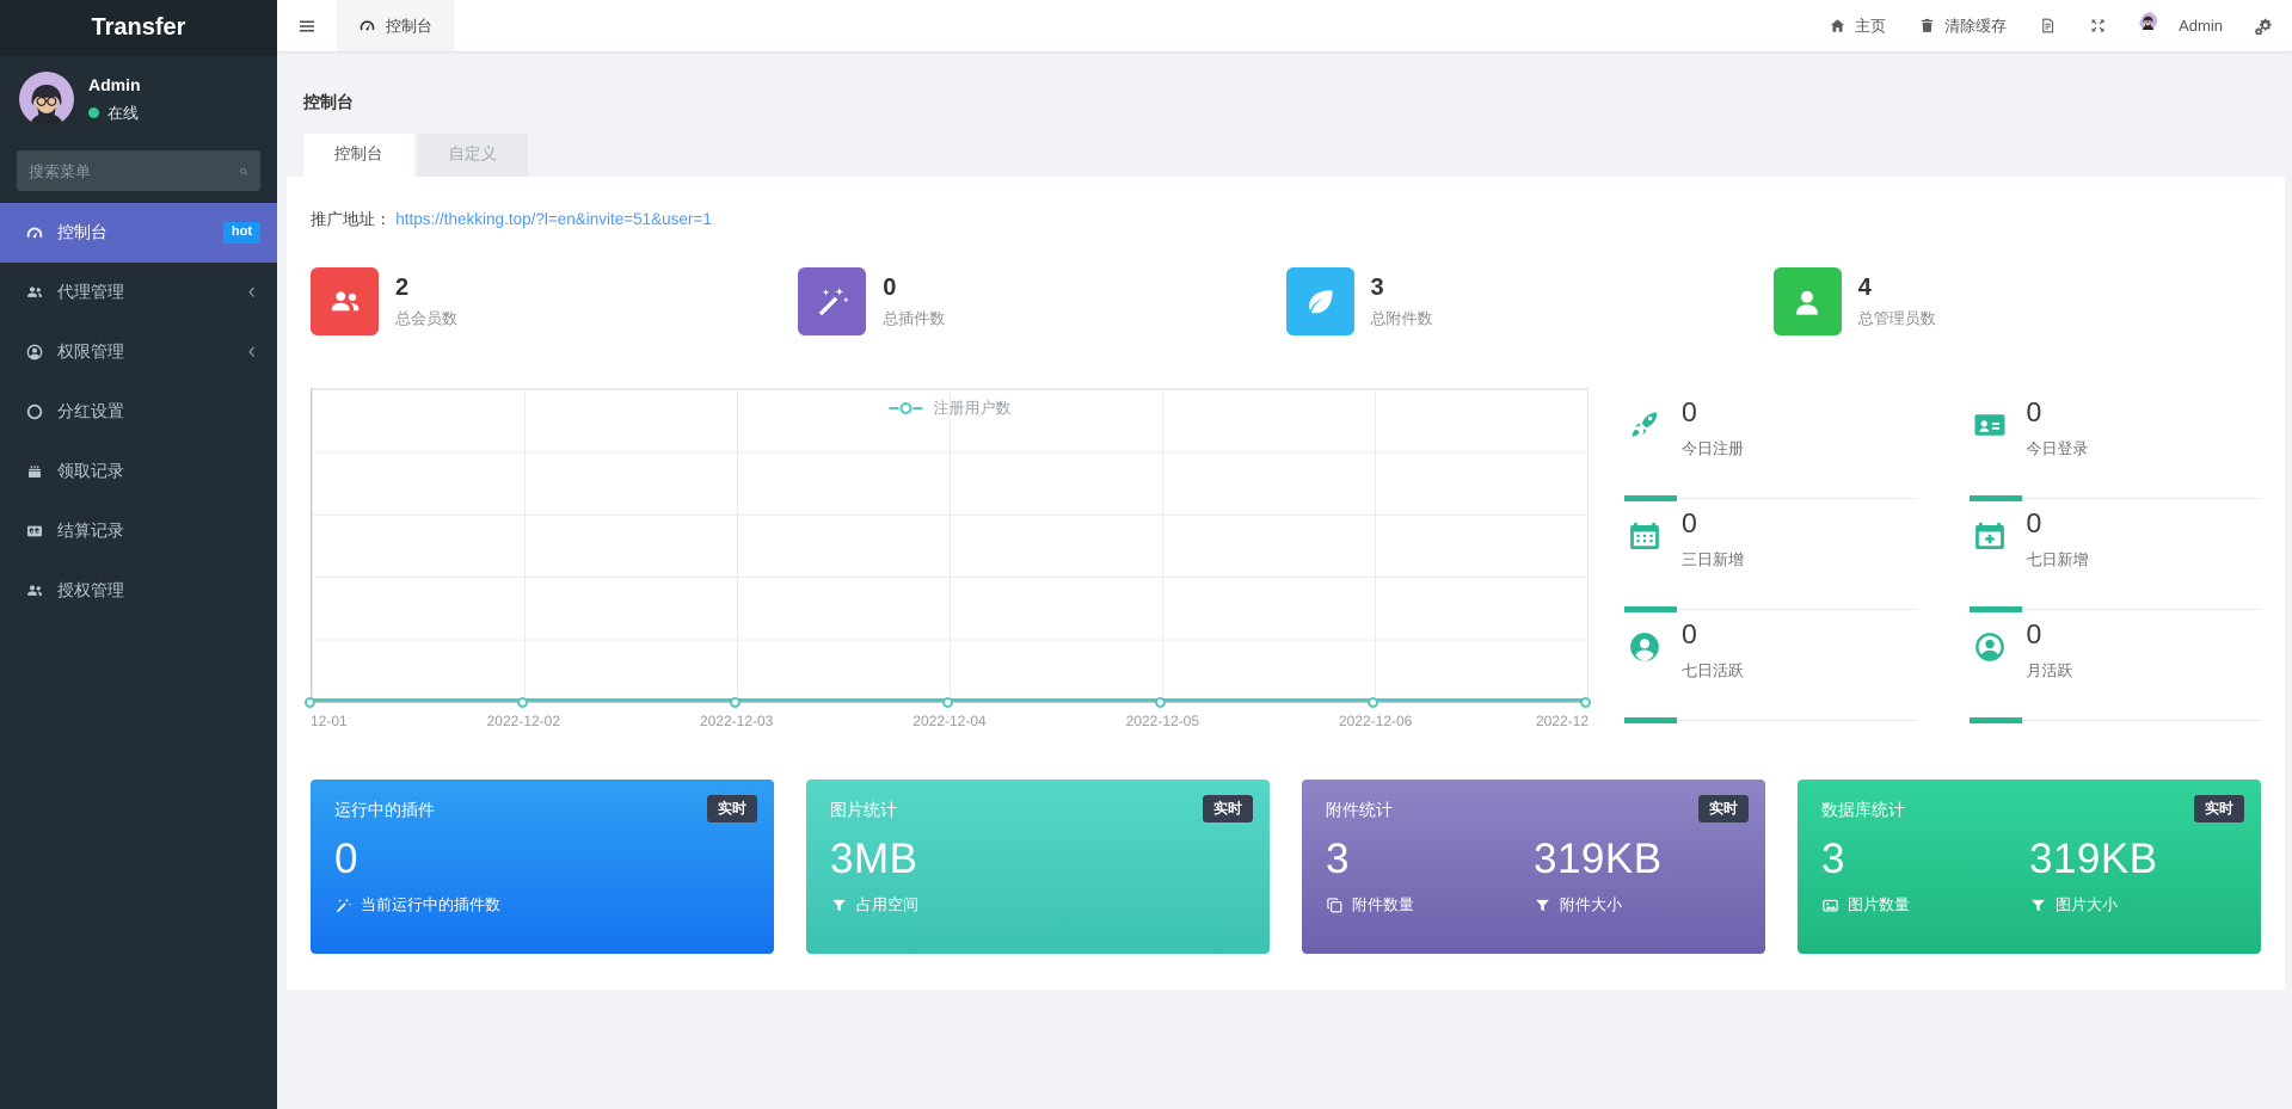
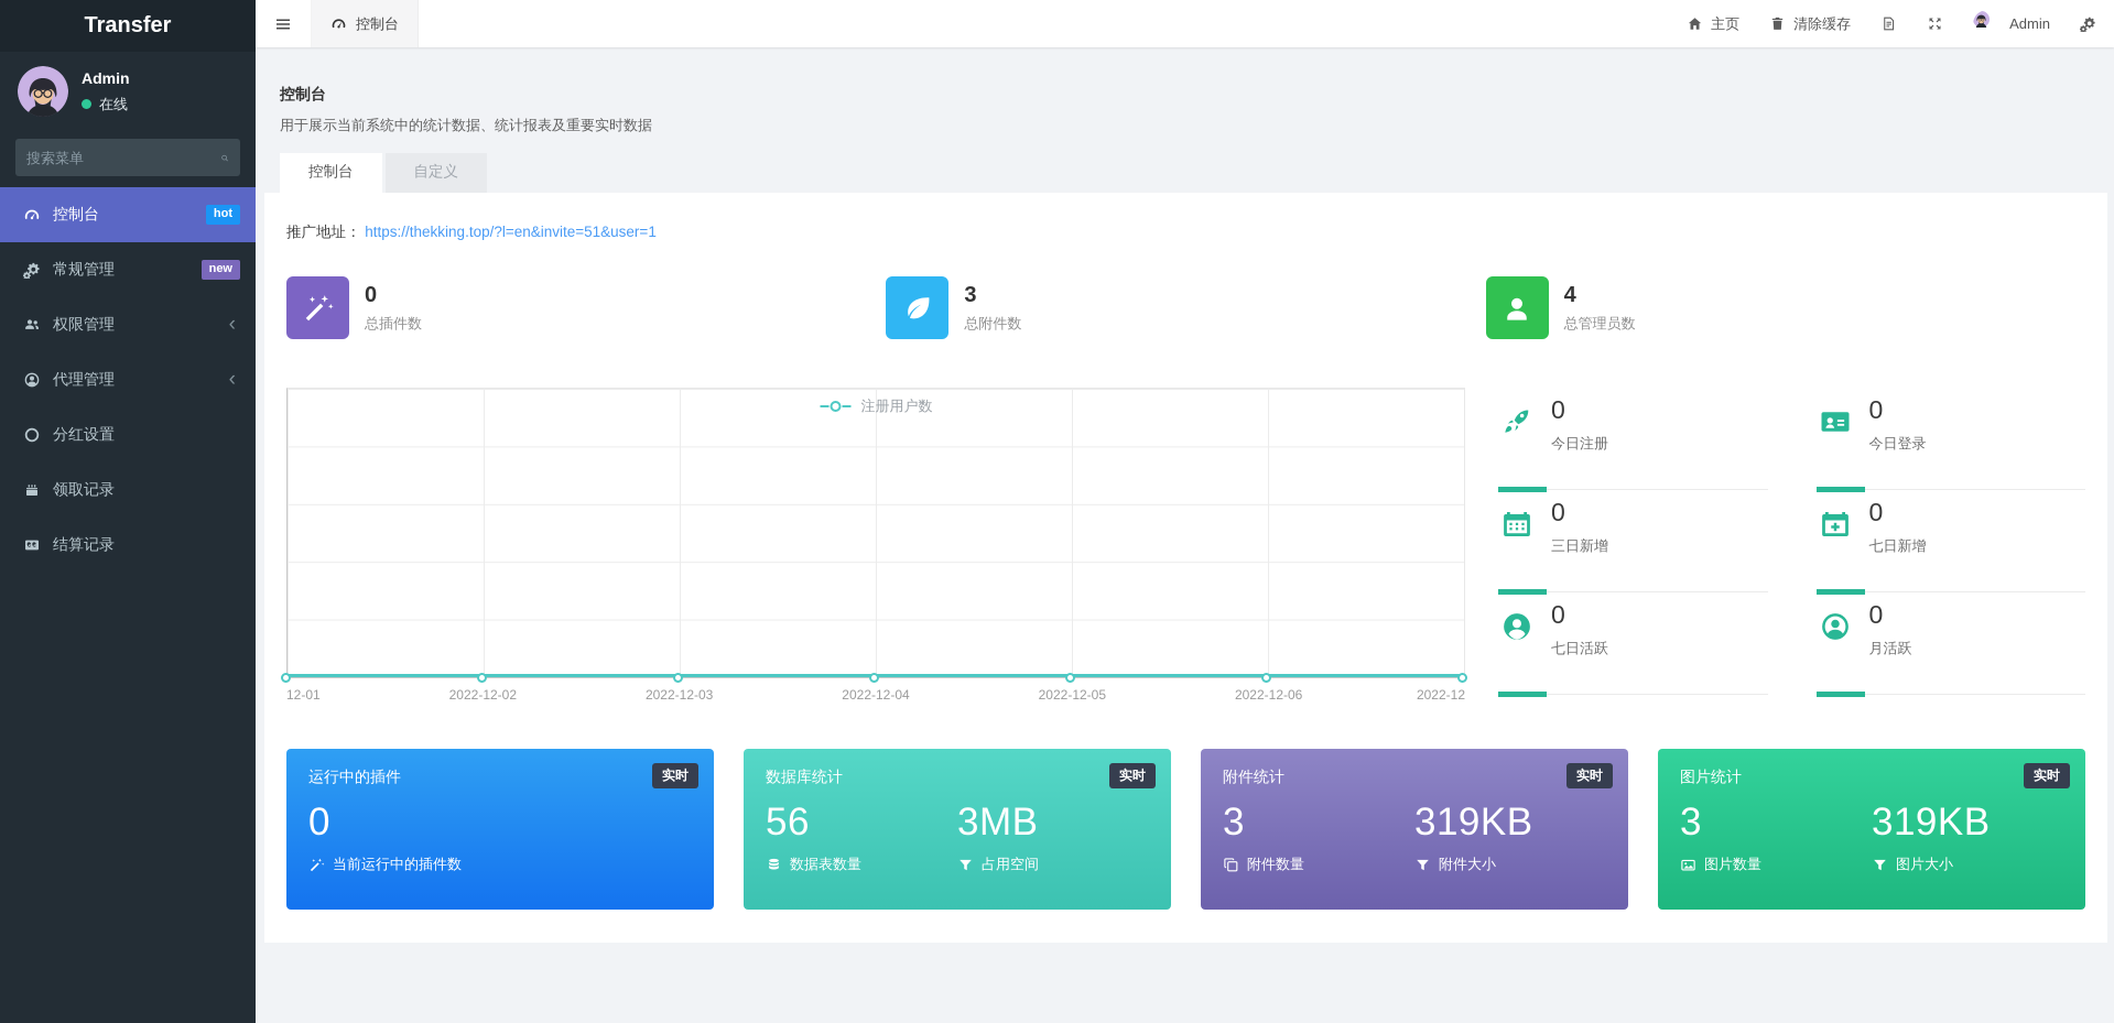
  Transfer
  Admin
  在线
  搜索菜单
  控制台
  hot
+ 常规管理
+ new
- 代理管理
+ 权限管理
  ‹
- 权限管理
+ 代理管理
  ‹
  分红设置
  领取记录
  结算记录
- 授权管理
  控制台
  主页
  清除缓存
  Admin
  控制台
+ 用于展示当前系统中的统计数据、统计报表及重要实时数据
  控制台
  自定义
  推广地址： https://thekking.top/?l=en&invite=51&user=1
- 2
- 总会员数
  0
  总插件数
  3
  总附件数
  4
  总管理员数
  注册用户数
  12-01
  2022-12-02
  2022-12-03
  2022-12-04
  2022-12-05
  2022-12-06
  2022-12
  0
  今日注册
  0
  今日登录
  0
  三日新增
  0
  七日新增
  0
  七日活跃
  0
  月活跃
  运行中的插件
  实时
  0
  当前运行中的插件数
- 图片统计
+ 数据库统计
  实时
+ 56
+ 数据表数量
  3MB
  占用空间
  附件统计
  实时
  3
  附件数量
  319KB
  附件大小
- 数据库统计
+ 图片统计
  实时
  3
  图片数量
  319KB
  图片大小
